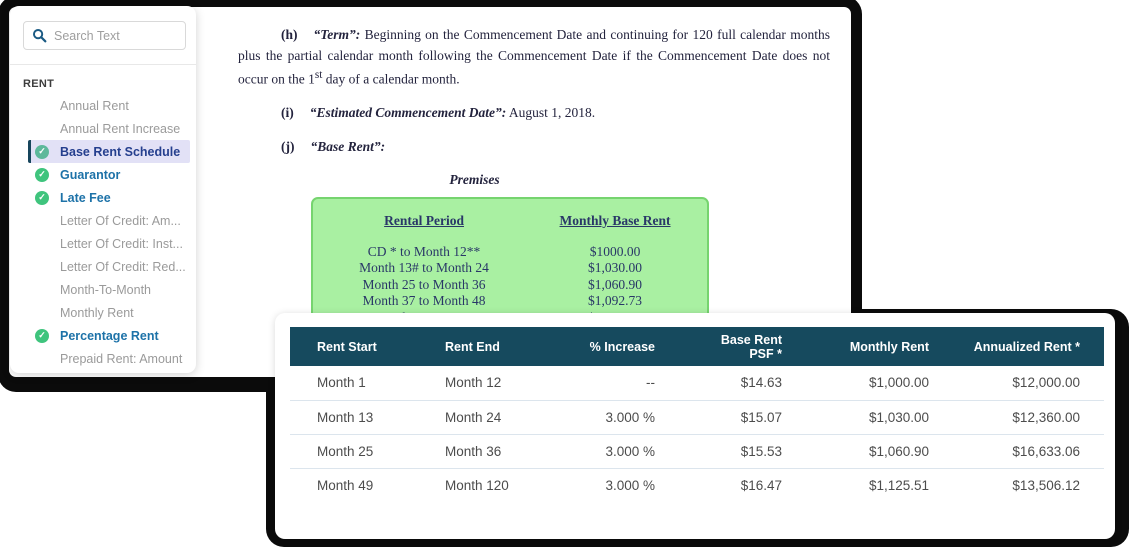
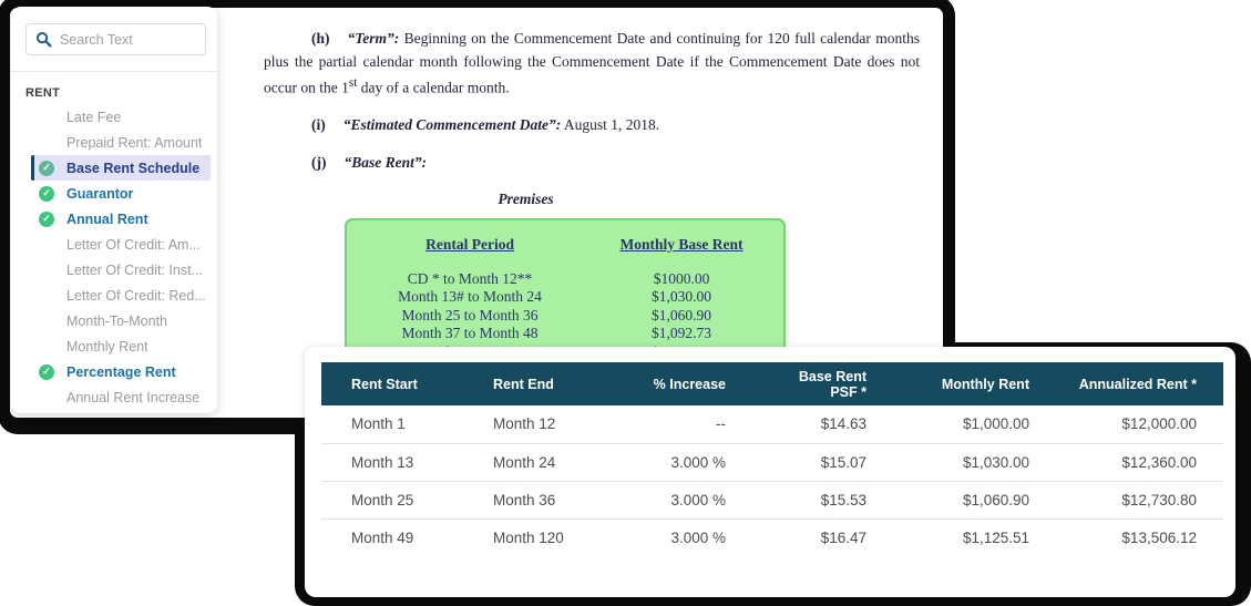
  (h) “Term”: Beginning on the Commencement Date and continuing for 120 full calendar months plus the partial calendar month following the Commencement Date if the Commencement Date does not occur on the 1st day of a calendar month.
  (i) “Estimated Commencement Date”: August 1, 2018.
  (j) “Base Rent”:
  Premises
  Rental Period
  Monthly Base Rent
  CD * to Month 12**
  $1000.00
  Month 13# to Month 24
  $1,030.00
  Month 25 to Month 36
  $1,060.90
  Month 37 to Month 48
  $1,092.73
  Search Text
  RENT
- Annual Rent
+ Late Fee
- Annual Rent Increase
+ Prepaid Rent: Amount
  ✓
  Base Rent Schedule
  ✓
  Guarantor
  ✓
- Late Fee
+ Annual Rent
  Letter Of Credit: Am...
  Letter Of Credit: Inst...
  Letter Of Credit: Red...
  Month-To-Month
  Monthly Rent
  ✓
  Percentage Rent
- Prepaid Rent: Amount
+ Annual Rent Increase
  Rent Start	Rent End	% Increase	Base Rent PSF *	Monthly Rent	Annualized Rent *
  Month 1	Month 12	--	$14.63	$1,000.00	$12,000.00
  Month 13	Month 24	3.000 %	$15.07	$1,030.00	$12,360.00
- Month 25	Month 36	3.000 %	$15.53	$1,060.90	$16,633.06
+ Month 25	Month 36	3.000 %	$15.53	$1,060.90	$12,730.80
  Month 49	Month 120	3.000 %	$16.47	$1,125.51	$13,506.12
